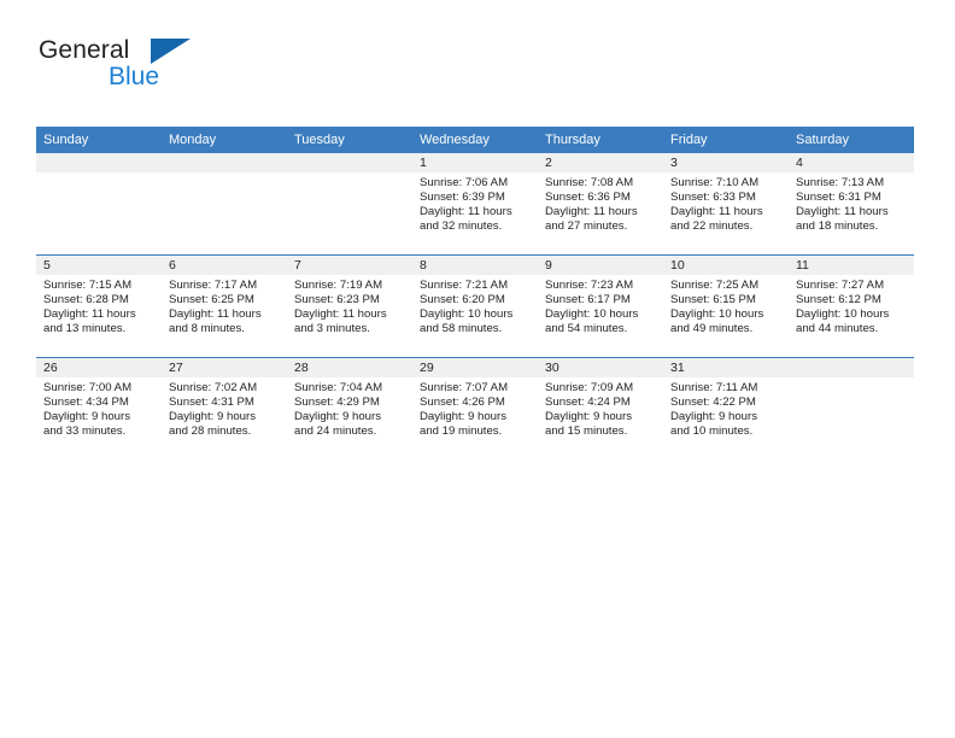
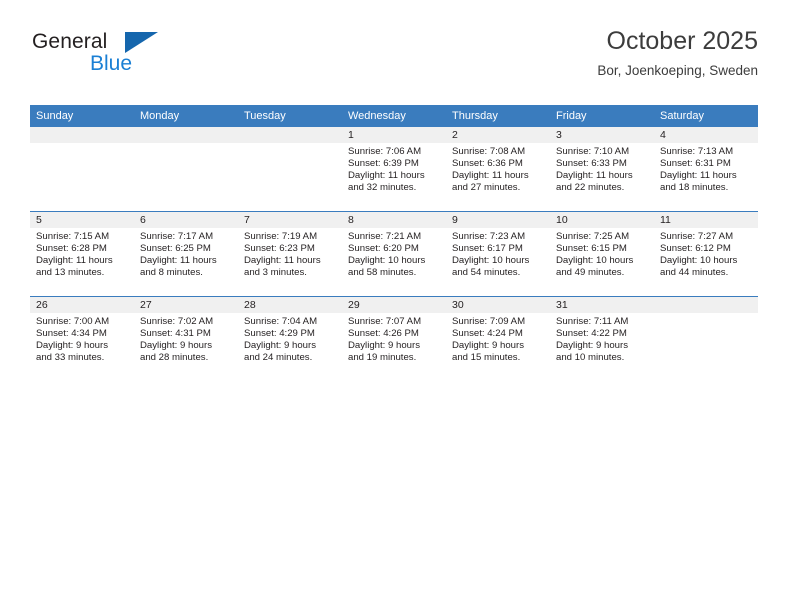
  General
  Blue
+ October 2025
+ Bor, Joenkoeping, Sweden
  Sunday	Monday	Tuesday	Wednesday	Thursday	Friday	Saturday
  			1Sunrise: 7:06 AMSunset: 6:39 PMDaylight: 11 hoursand 32 minutes.	2Sunrise: 7:08 AMSunset: 6:36 PMDaylight: 11 hoursand 27 minutes.	3Sunrise: 7:10 AMSunset: 6:33 PMDaylight: 11 hoursand 22 minutes.	4Sunrise: 7:13 AMSunset: 6:31 PMDaylight: 11 hoursand 18 minutes.
  5Sunrise: 7:15 AMSunset: 6:28 PMDaylight: 11 hoursand 13 minutes.	6Sunrise: 7:17 AMSunset: 6:25 PMDaylight: 11 hoursand 8 minutes.	7Sunrise: 7:19 AMSunset: 6:23 PMDaylight: 11 hoursand 3 minutes.	8Sunrise: 7:21 AMSunset: 6:20 PMDaylight: 10 hoursand 58 minutes.	9Sunrise: 7:23 AMSunset: 6:17 PMDaylight: 10 hoursand 54 minutes.	10Sunrise: 7:25 AMSunset: 6:15 PMDaylight: 10 hoursand 49 minutes.	11Sunrise: 7:27 AMSunset: 6:12 PMDaylight: 10 hoursand 44 minutes.
  26Sunrise: 7:00 AMSunset: 4:34 PMDaylight: 9 hoursand 33 minutes.	27Sunrise: 7:02 AMSunset: 4:31 PMDaylight: 9 hoursand 28 minutes.	28Sunrise: 7:04 AMSunset: 4:29 PMDaylight: 9 hoursand 24 minutes.	29Sunrise: 7:07 AMSunset: 4:26 PMDaylight: 9 hoursand 19 minutes.	30Sunrise: 7:09 AMSunset: 4:24 PMDaylight: 9 hoursand 15 minutes.	31Sunrise: 7:11 AMSunset: 4:22 PMDaylight: 9 hoursand 10 minutes.
